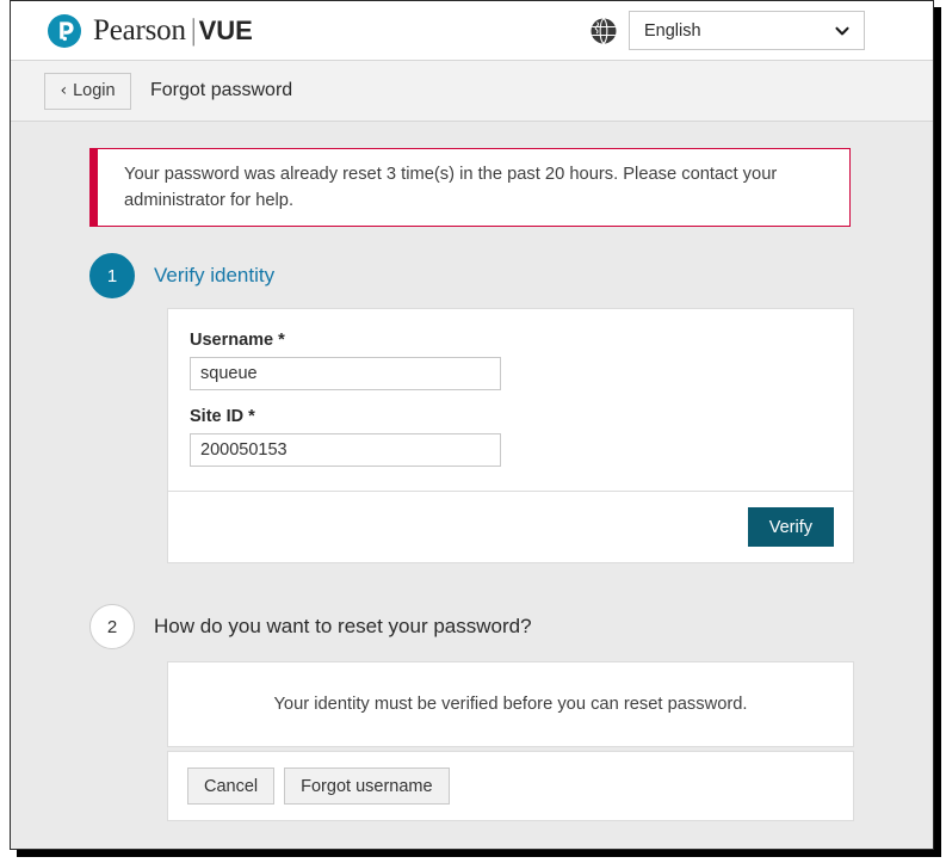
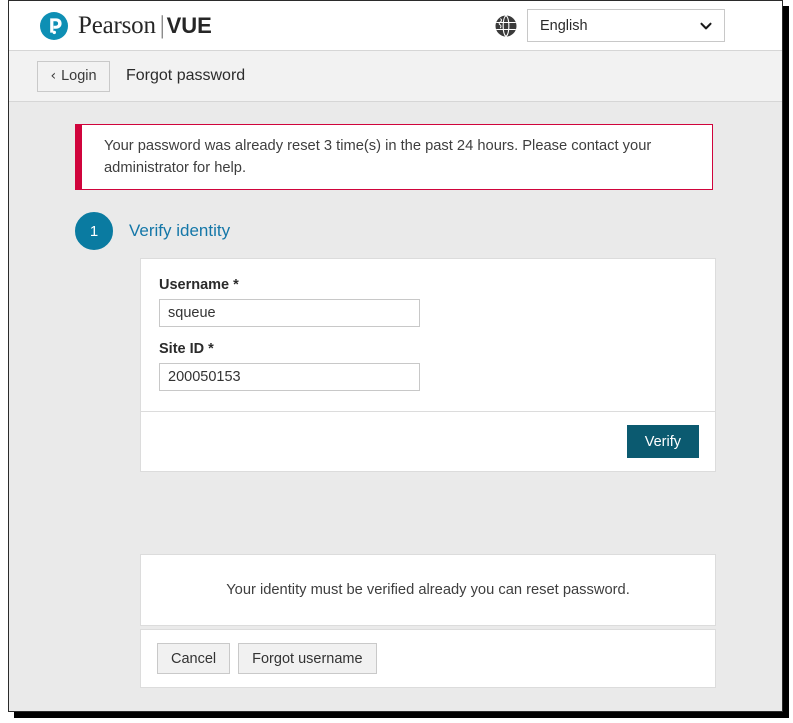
  Pearson |VUE
  English
  ‹
  Login
  Forgot password
- Your password was already reset 3 time(s) in the past 20 hours. Please contact your administrator for help.
+ Your password was already reset 3 time(s) in the past 24 hours. Please contact your administrator for help.
  1
  Verify identity
  Username *
  squeue
  Site ID *
  200050153
  Verify
- 2
- How do you want to reset your password?
- Your identity must be verified before you can reset password.
+ Your identity must be verified already you can reset password.
  Cancel
  Forgot username
